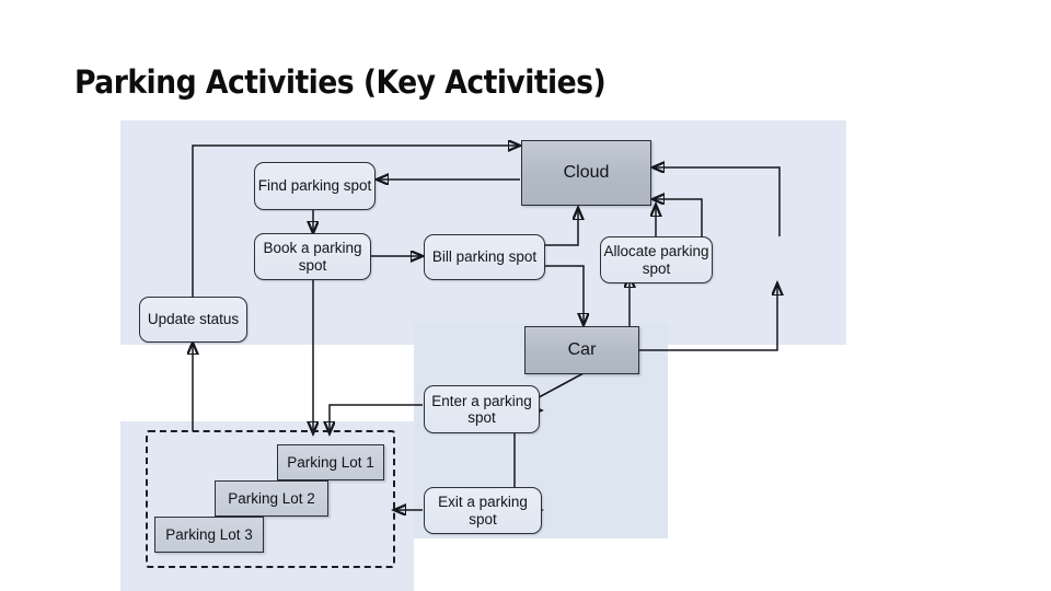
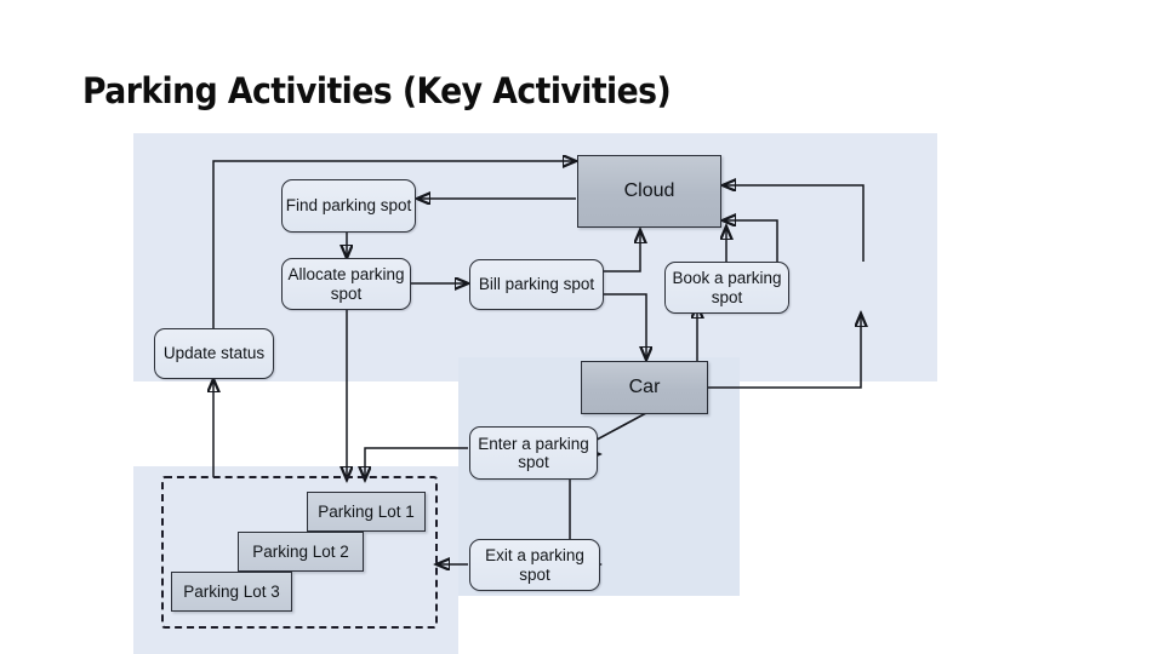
  Parking Activities (Key Activities)
  Cloud
  Car
  Find parking spot
- Book a parking spot
+ Allocate parking spot
  Bill parking spot
- Allocate parking spot
+ Book a parking spot
  Update status
  Enter a parking spot
  Exit a parking spot
  Parking Lot 1
  Parking Lot 2
  Parking Lot 3
